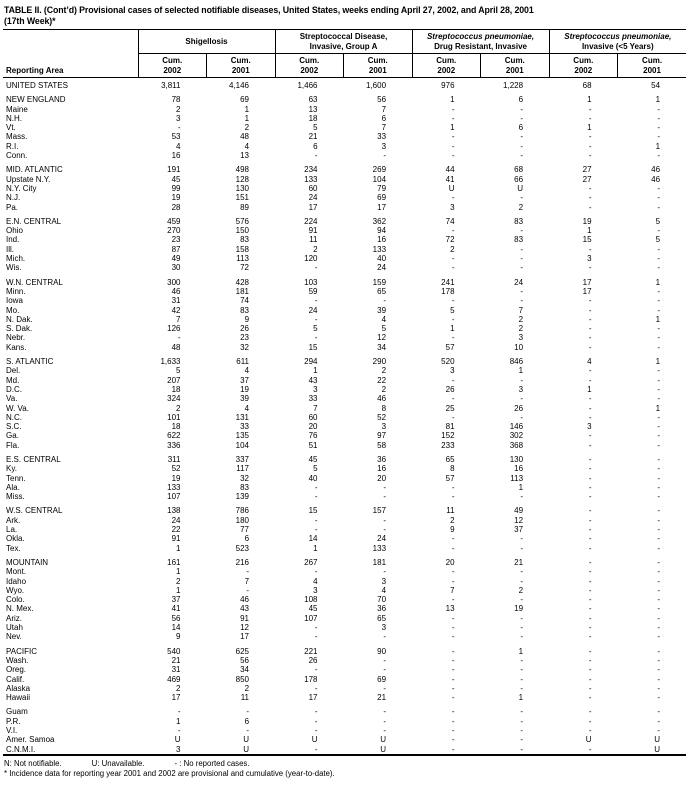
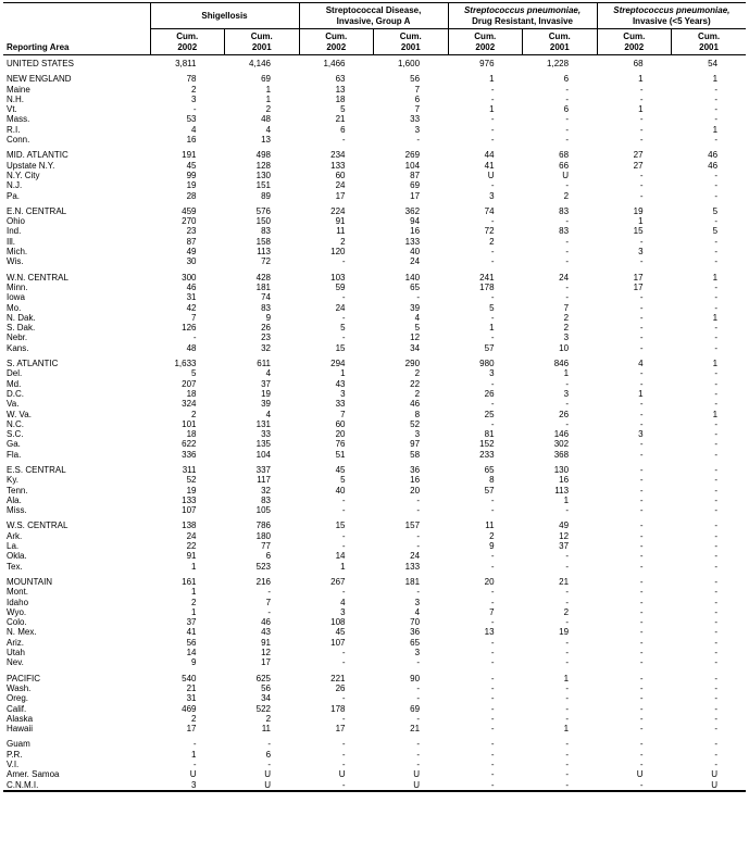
- TABLE II. (Cont’d) Provisional cases of selected notifiable diseases, United States, weeks ending April 27, 2002, and April 28, 2001
- (17th Week)*
  Reporting Area	Shigellosis	Streptococcal Disease, Invasive, Group A	Streptococcus pneumoniae, Drug Resistant, Invasive	Streptococcus pneumoniae, Invasive (<5 Years)
  Cum.2002	Cum.2001	Cum.2002	Cum.2001	Cum.2002	Cum.2001	Cum.2002	Cum.2001
  UNITED STATES	3,811	4,146	1,466	1,600	976	1,228	68	54
  NEW ENGLAND	78	69	63	56	1	6	1	1
  Maine	2	1	13	7	-	-	-	-
  N.H.	3	1	18	6	-	-	-	-
  Vt.	-	2	5	7	1	6	1	-
  Mass.	53	48	21	33	-	-	-	-
  R.I.	4	4	6	3	-	-	-	1
  Conn.	16	13	-	-	-	-	-	-
  MID. ATLANTIC	191	498	234	269	44	68	27	46
  Upstate N.Y.	45	128	133	104	41	66	27	46
- N.Y. City	99	130	60	79	U	U	-	-
+ N.Y. City	99	130	60	87	U	U	-	-
  N.J.	19	151	24	69	-	-	-	-
  Pa.	28	89	17	17	3	2	-	-
  E.N. CENTRAL	459	576	224	362	74	83	19	5
  Ohio	270	150	91	94	-	-	1	-
  Ind.	23	83	11	16	72	83	15	5
  Ill.	87	158	2	133	2	-	-	-
  Mich.	49	113	120	40	-	-	3	-
  Wis.	30	72	-	24	-	-	-	-
- W.N. CENTRAL	300	428	103	159	241	24	17	1
+ W.N. CENTRAL	300	428	103	140	241	24	17	1
  Minn.	46	181	59	65	178	-	17	-
  Iowa	31	74	-	-	-	-	-	-
  Mo.	42	83	24	39	5	7	-	-
  N. Dak.	7	9	-	4	-	2	-	1
  S. Dak.	126	26	5	5	1	2	-	-
  Nebr.	-	23	-	12	-	3	-	-
  Kans.	48	32	15	34	57	10	-	-
- S. ATLANTIC	1,633	611	294	290	520	846	4	1
+ S. ATLANTIC	1,633	611	294	290	980	846	4	1
  Del.	5	4	1	2	3	1	-	-
  Md.	207	37	43	22	-	-	-	-
  D.C.	18	19	3	2	26	3	1	-
  Va.	324	39	33	46	-	-	-	-
  W. Va.	2	4	7	8	25	26	-	1
  N.C.	101	131	60	52	-	-	-	-
  S.C.	18	33	20	3	81	146	3	-
  Ga.	622	135	76	97	152	302	-	-
  Fla.	336	104	51	58	233	368	-	-
  E.S. CENTRAL	311	337	45	36	65	130	-	-
  Ky.	52	117	5	16	8	16	-	-
  Tenn.	19	32	40	20	57	113	-	-
  Ala.	133	83	-	-	-	1	-	-
- Miss.	107	139	-	-	-	-	-	-
+ Miss.	107	105	-	-	-	-	-	-
  W.S. CENTRAL	138	786	15	157	11	49	-	-
  Ark.	24	180	-	-	2	12	-	-
  La.	22	77	-	-	9	37	-	-
  Okla.	91	6	14	24	-	-	-	-
  Tex.	1	523	1	133	-	-	-	-
  MOUNTAIN	161	216	267	181	20	21	-	-
  Mont.	1	-	-	-	-	-	-	-
  Idaho	2	7	4	3	-	-	-	-
  Wyo.	1	-	3	4	7	2	-	-
  Colo.	37	46	108	70	-	-	-	-
  N. Mex.	41	43	45	36	13	19	-	-
  Ariz.	56	91	107	65	-	-	-	-
  Utah	14	12	-	3	-	-	-	-
  Nev.	9	17	-	-	-	-	-	-
  PACIFIC	540	625	221	90	-	1	-	-
  Wash.	21	56	26	-	-	-	-	-
  Oreg.	31	34	-	-	-	-	-	-
- Calif.	469	850	178	69	-	-	-	-
+ Calif.	469	522	178	69	-	-	-	-
  Alaska	2	2	-	-	-	-	-	-
  Hawaii	17	11	17	21	-	1	-	-
  Guam	-	-	-	-	-	-	-	-
  P.R.	1	6	-	-	-	-	-	-
  V.I.	-	-	-	-	-	-	-	-
  Amer. Samoa	U	U	U	U	-	-	U	U
  C.N.M.I.	3	U	-	U	-	-	-	U
- N: Not notifiable. U: Unavailable. - : No reported cases.
- * Incidence data for reporting year 2001 and 2002 are provisional and cumulative (year-to-date).
